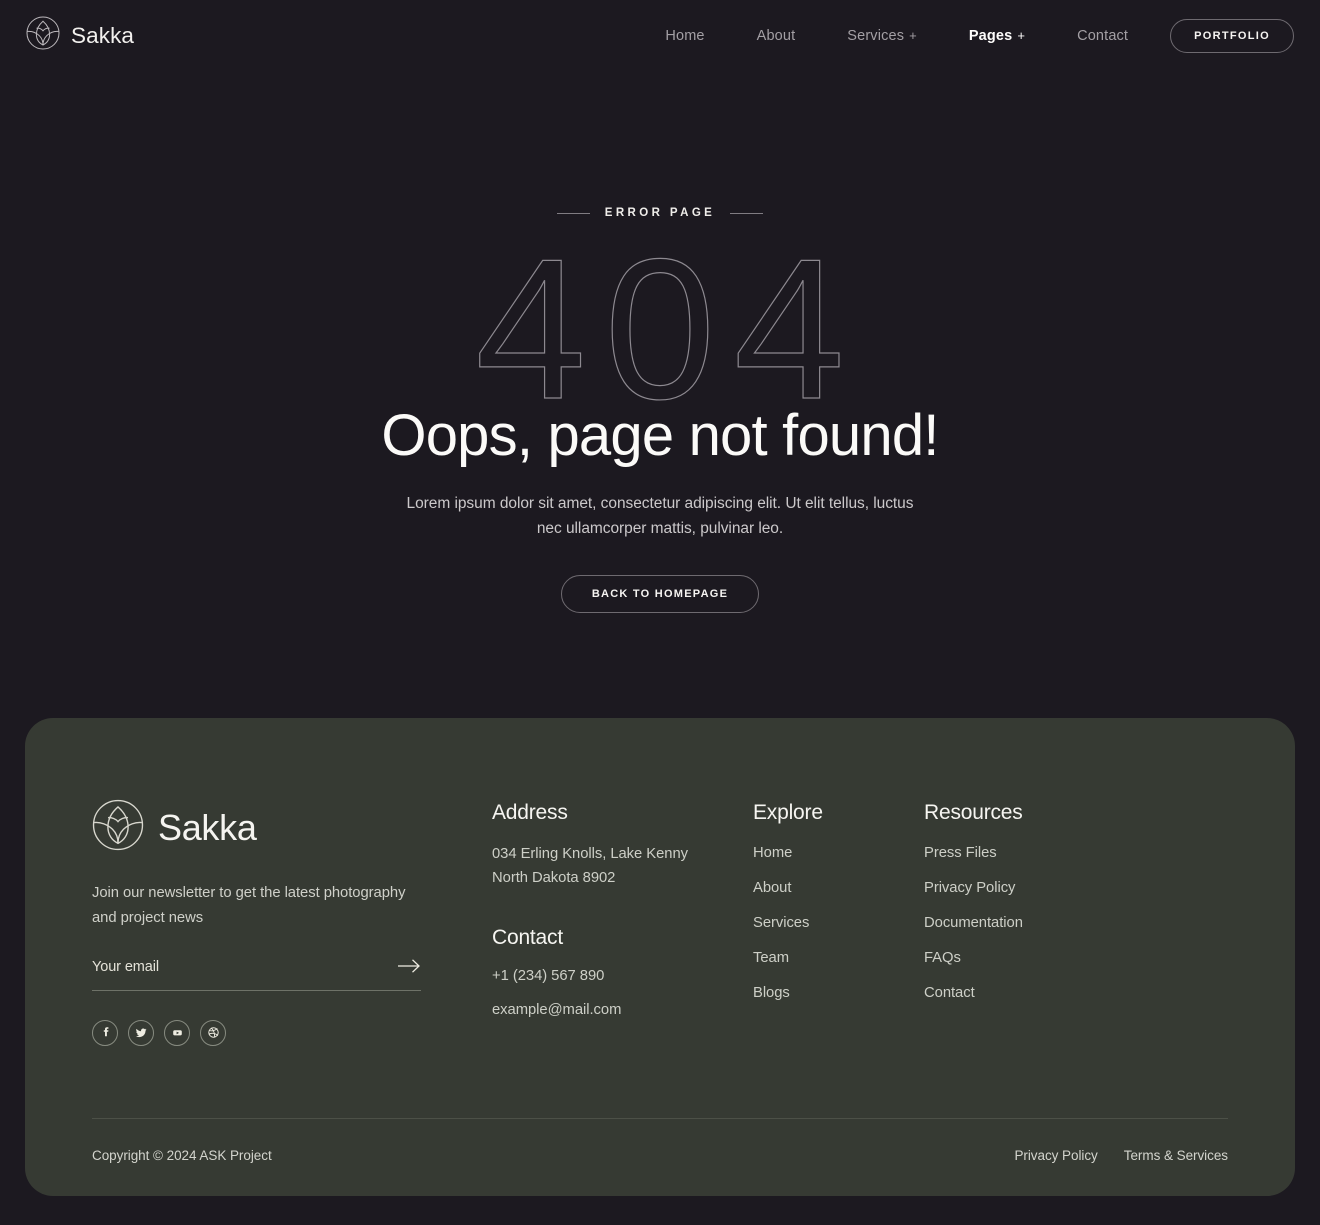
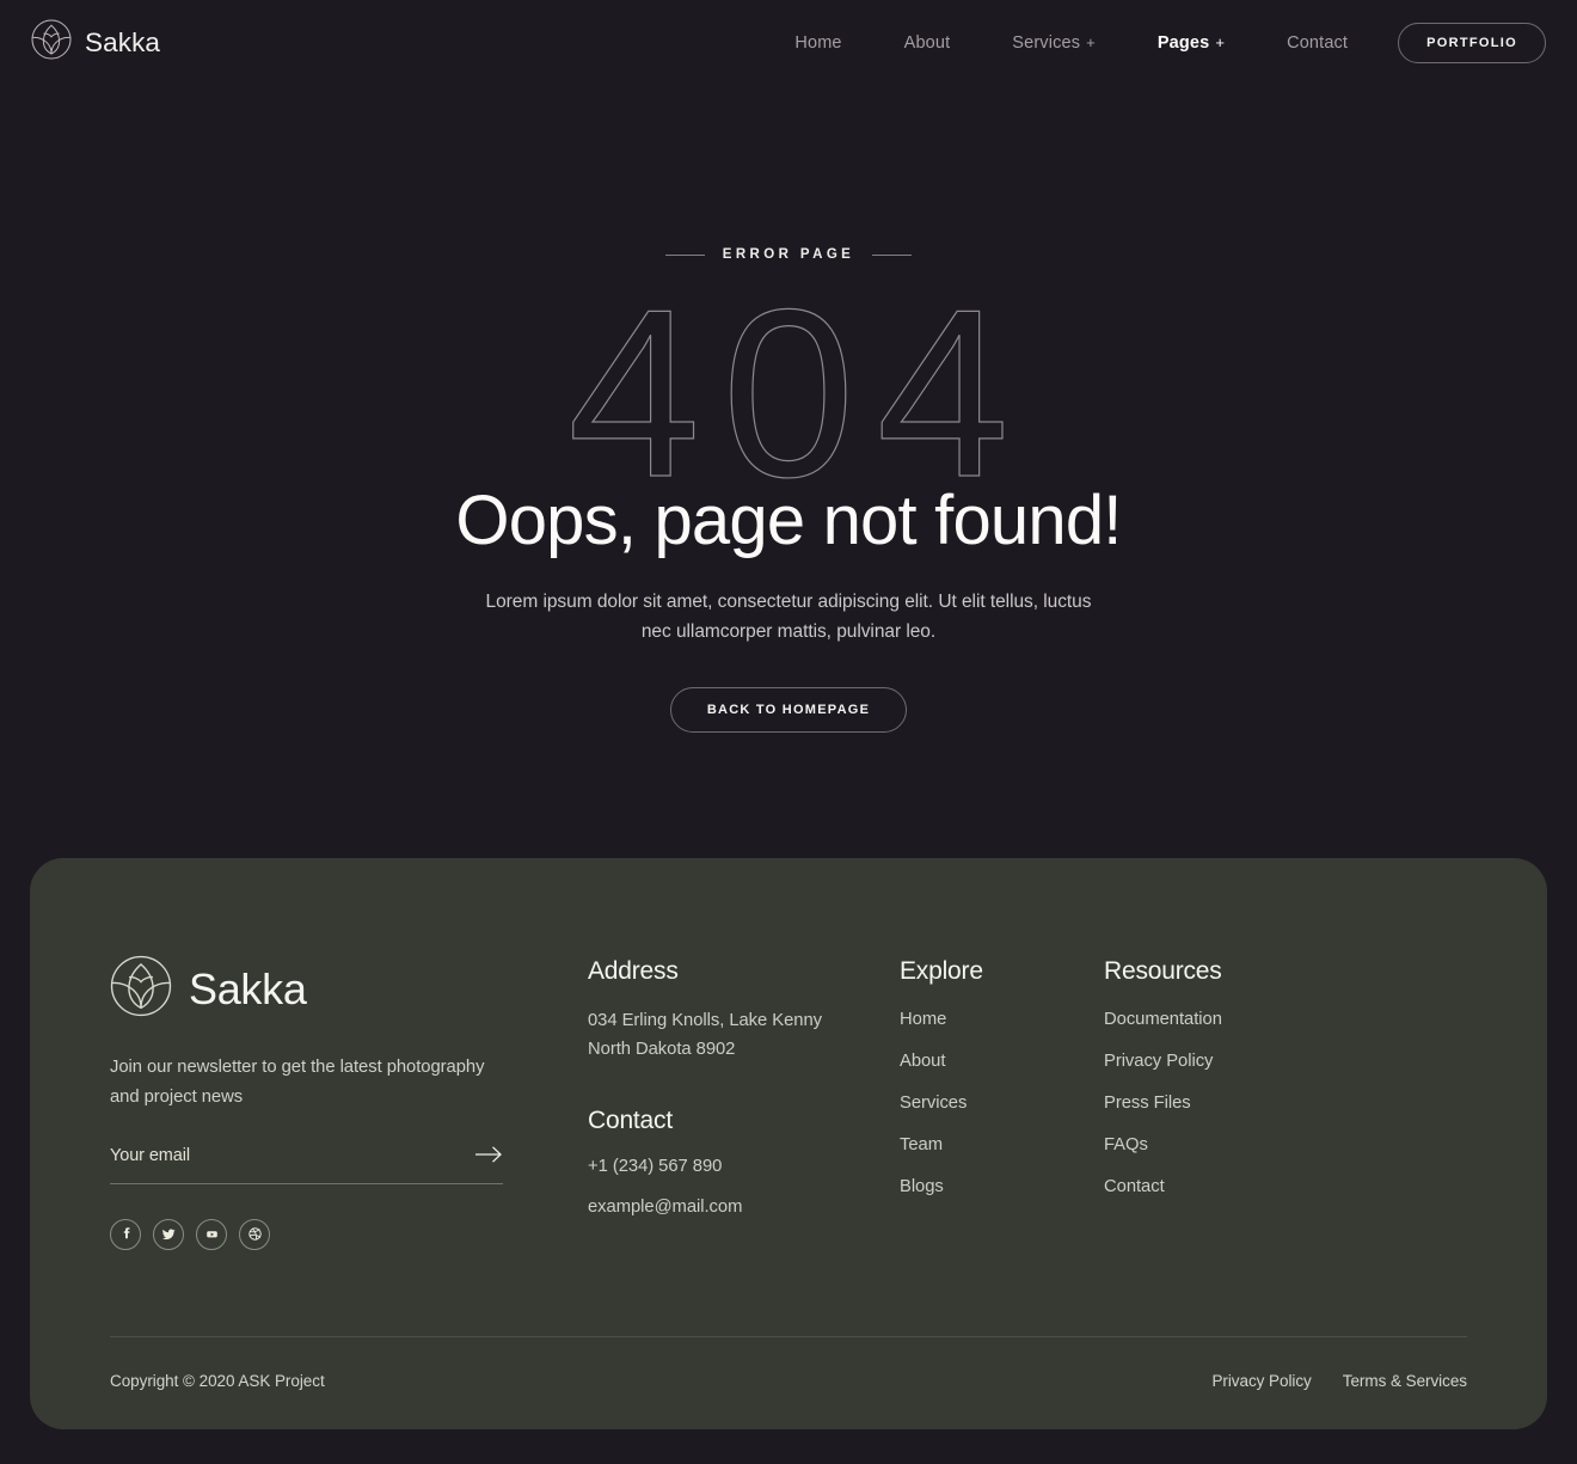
  Sakka
  Home
  About
  Services +
  Pages +
  Contact
  PORTFOLIO
  ERROR PAGE
  404
  Oops, page not found!
  Lorem ipsum dolor sit amet, consectetur adipiscing elit. Ut elit tellus, luctus nec ullamcorper mattis, pulvinar leo.
  BACK TO HOMEPAGE
  Sakka
  Join our newsletter to get the latest photography and project news
  Your email
  Address
  034 Erling Knolls, Lake Kenny
  North Dakota 8902
  Contact
  +1 (234) 567 890
  example@mail.com
  Explore
  Home
  About
  Services
  Team
  Blogs
  Resources
- Press Files
+ Documentation
  Privacy Policy
- Documentation
+ Press Files
  FAQs
  Contact
- Copyright © 2024 ASK Project
+ Copyright © 2020 ASK Project
  Privacy Policy
  Terms & Services
